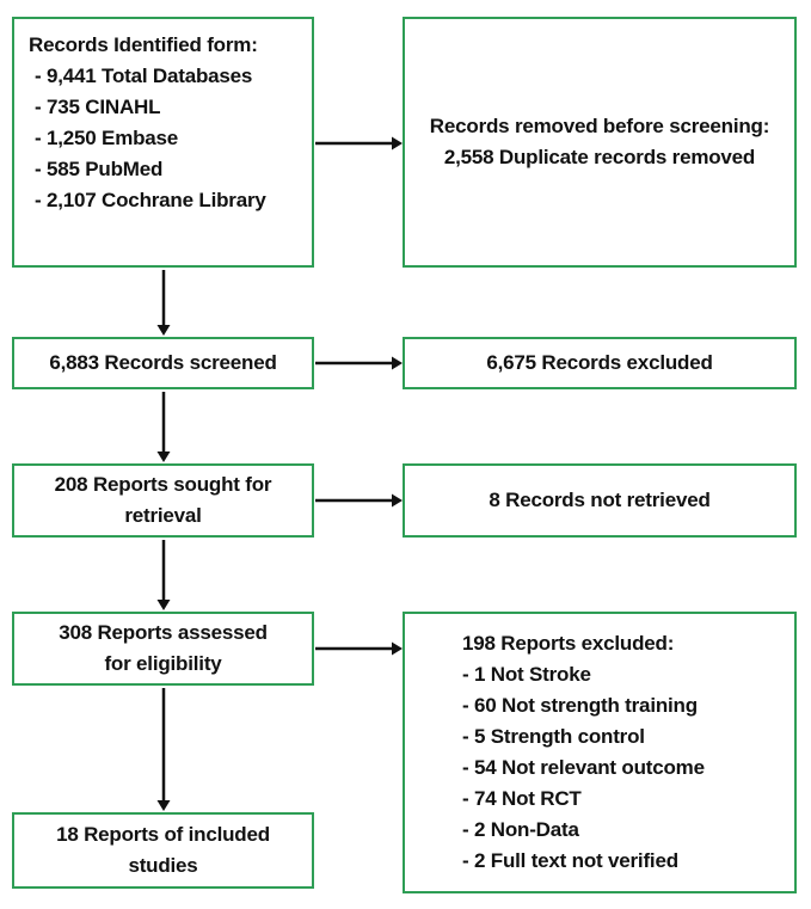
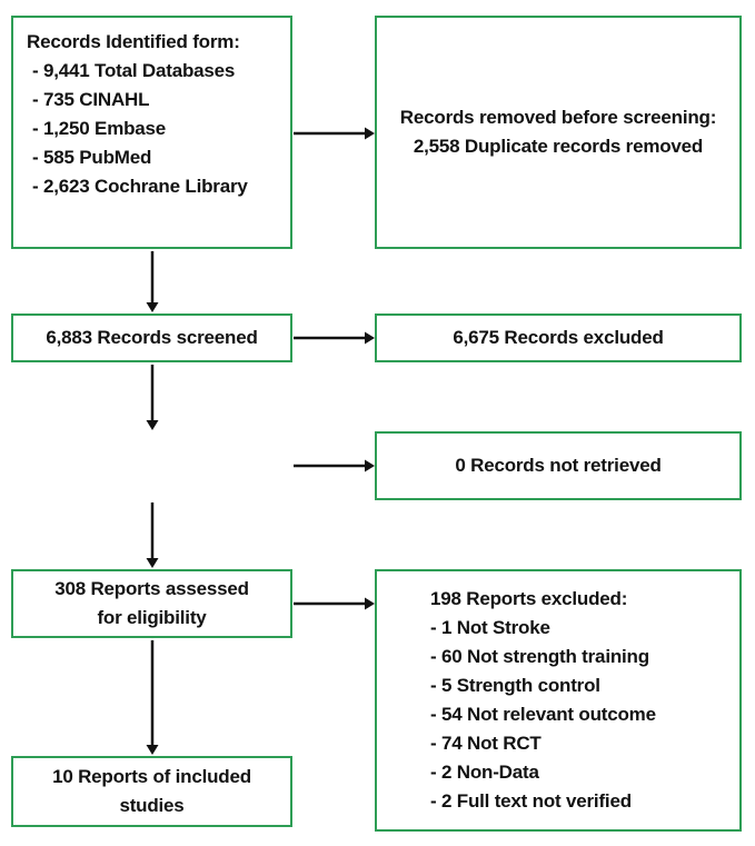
  Records Identified form:
  - 9,441 Total Databases
  - 735 CINAHL
  - 1,250 Embase
  - 585 PubMed
- - 2,107 Cochrane Library
+ - 2,623 Cochrane Library
  Records removed before screening:
  2,558 Duplicate records removed
  6,883 Records screened
  6,675 Records excluded
- 208 Reports sought for retrieval
- 8 Records not retrieved
+ 0 Records not retrieved
  308 Reports assessed for eligibility
  198 Reports excluded:
  - 1 Not Stroke
  - 60 Not strength training
  - 5 Strength control
  - 54 Not relevant outcome
  - 74 Not RCT
  - 2 Non-Data
  - 2 Full text not verified
- 18 Reports of included studies
+ 10 Reports of included studies
